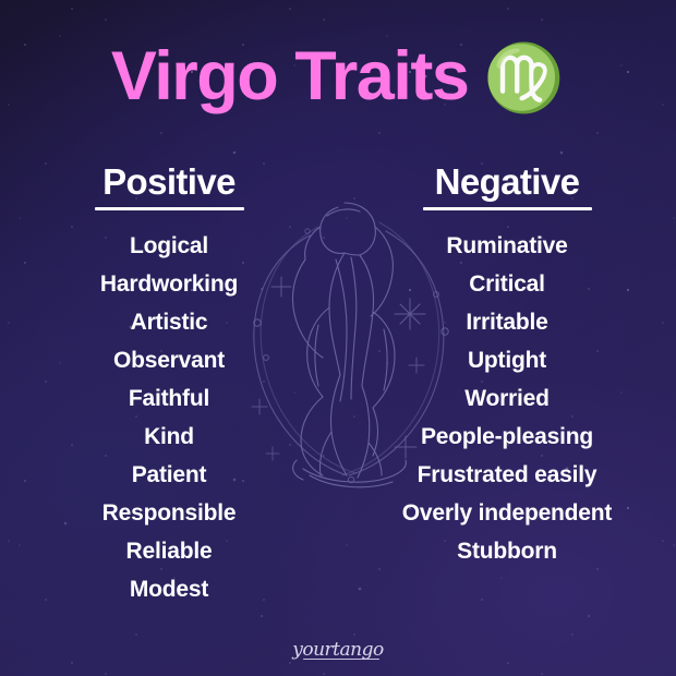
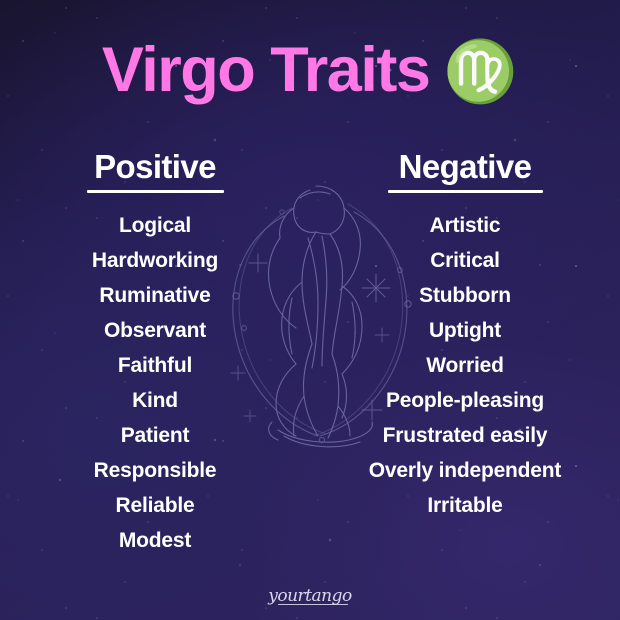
  Virgo Traits
  ♍
  Positive
  Logical
  Hardworking
- Artistic
+ Ruminative
  Observant
  Faithful
  Kind
  Patient
  Responsible
  Reliable
  Modest
  Negative
- Ruminative
+ Artistic
  Critical
- Irritable
+ Stubborn
  Uptight
  Worried
  People-pleasing
  Frustrated easily
  Overly independent
- Stubborn
+ Irritable
  yourtango
